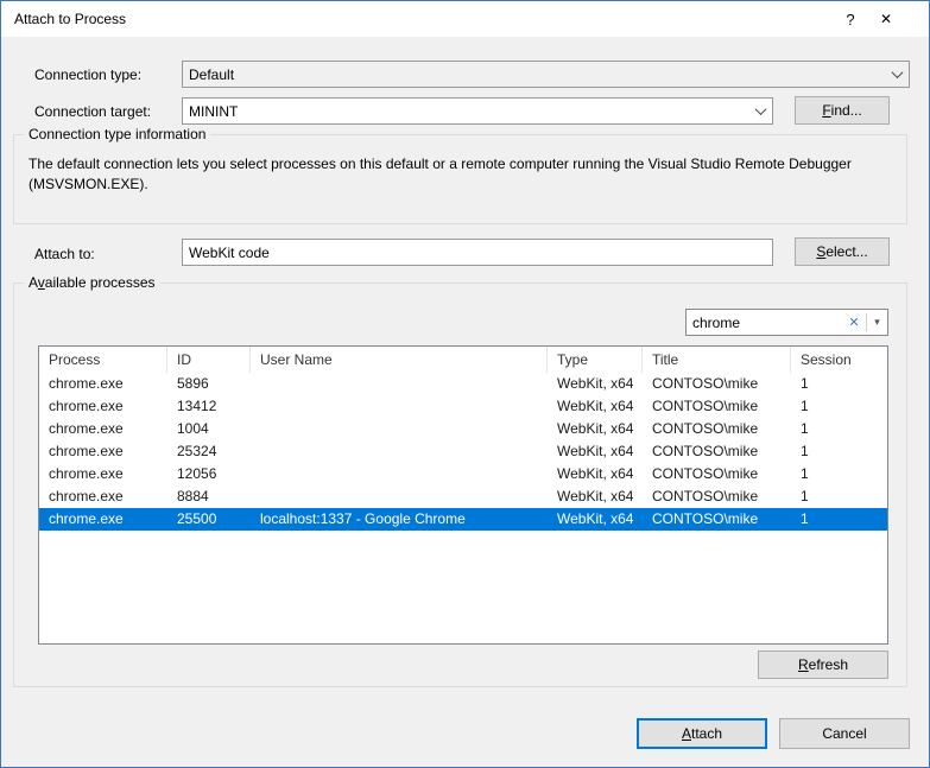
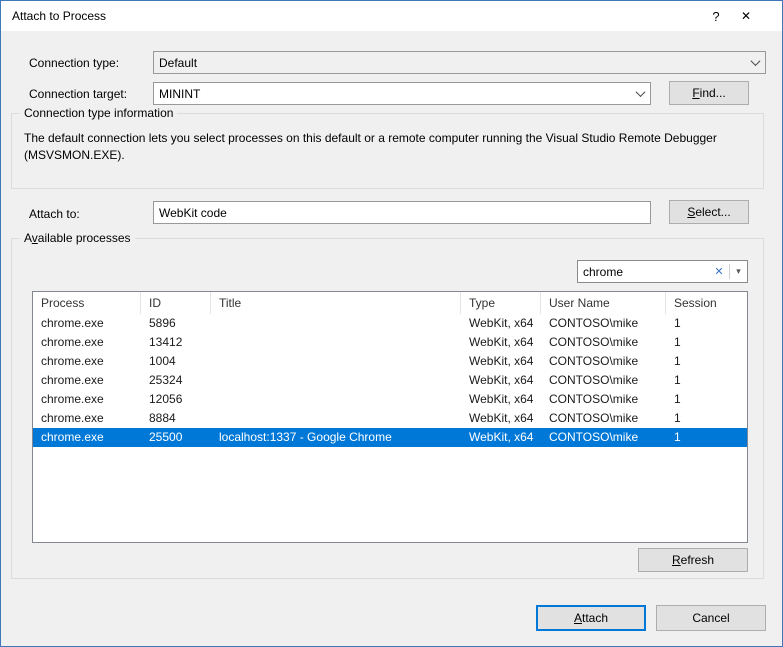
  Attach to Process
  ?
  ✕
  Connection type:
  Default
  Connection target:
  MININT
  Find...
  Connection type information
  The default connection lets you select processes on this default or a remote computer running the Visual Studio Remote Debugger (MSVSMON.EXE).
  Attach to:
  WebKit code
  Select...
  Available processes
  chrome
  ✕
  ▾
  Process
  ID
- User Name
+ Title
  Type
- Title
+ User Name
  Session
  chrome.exe
  5896
  WebKit, x64
  CONTOSO\mike
  1
  chrome.exe
  13412
  WebKit, x64
  CONTOSO\mike
  1
  chrome.exe
  1004
  WebKit, x64
  CONTOSO\mike
  1
  chrome.exe
  25324
  WebKit, x64
  CONTOSO\mike
  1
  chrome.exe
  12056
  WebKit, x64
  CONTOSO\mike
  1
  chrome.exe
  8884
  WebKit, x64
  CONTOSO\mike
  1
  chrome.exe
  25500
  localhost:1337 - Google Chrome
  WebKit, x64
  CONTOSO\mike
  1
  Refresh
  Attach
  Cancel
